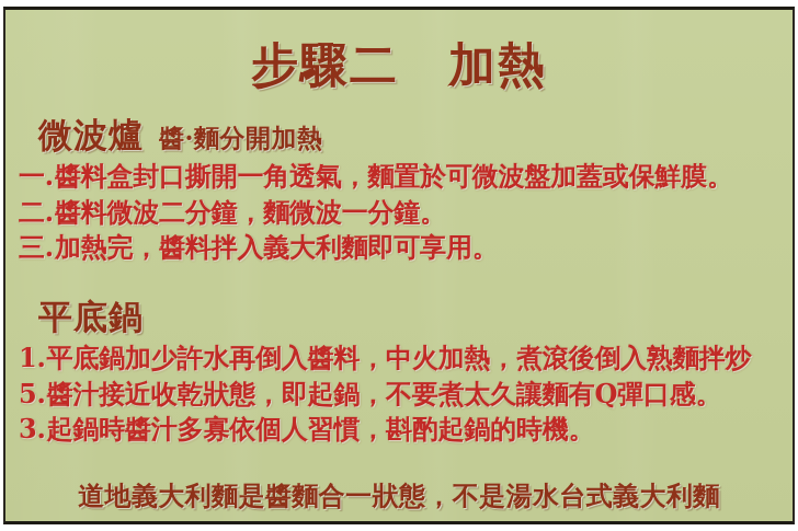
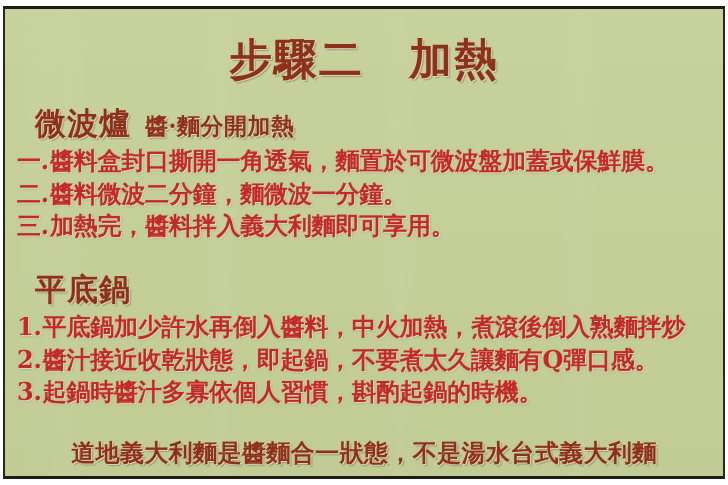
  步驟二 加熱
  微波爐
  醬·麵分開加熱
  一.
  醬料盒封口撕開一角透氣，麵置於可微波盤加蓋或保鮮膜。
  二.
  醬料微波二分鐘，麵微波一分鐘。
  三.
  加熱完，醬料拌入義大利麵即可享用。
  平底鍋
  1.
  平底鍋加少許水再倒入醬料，中火加熱，煮滾後倒入熟麵拌炒
- 5.
+ 2.
  醬汁接近收乾狀態，即起鍋，不要煮太久讓麵有Q彈口感。
  3.
  起鍋時醬汁多寡依個人習慣，斟酌起鍋的時機。
  道地義大利麵是醬麵合一狀態，不是湯水台式義大利麵
